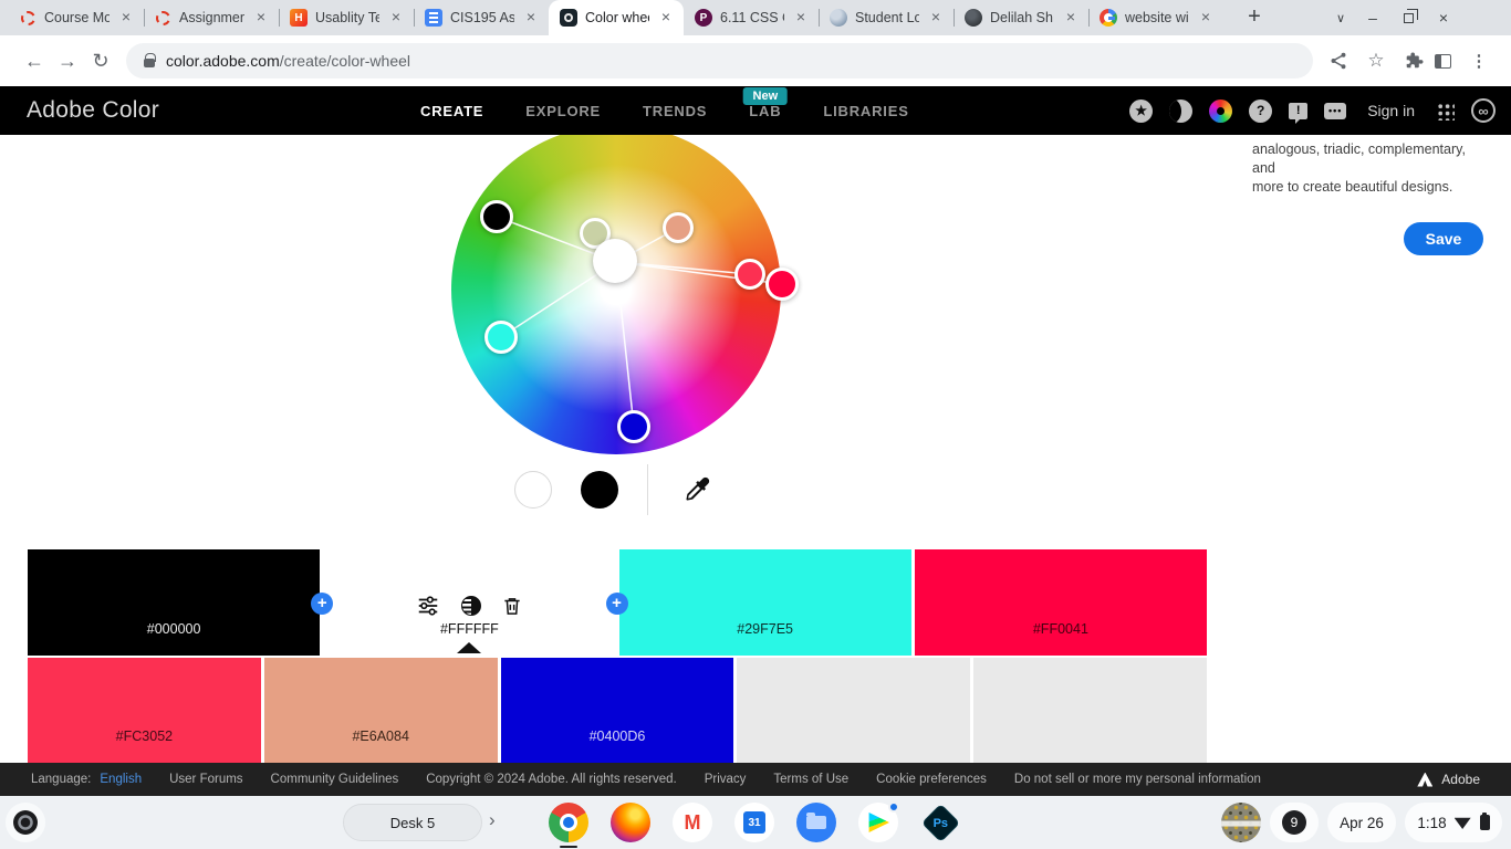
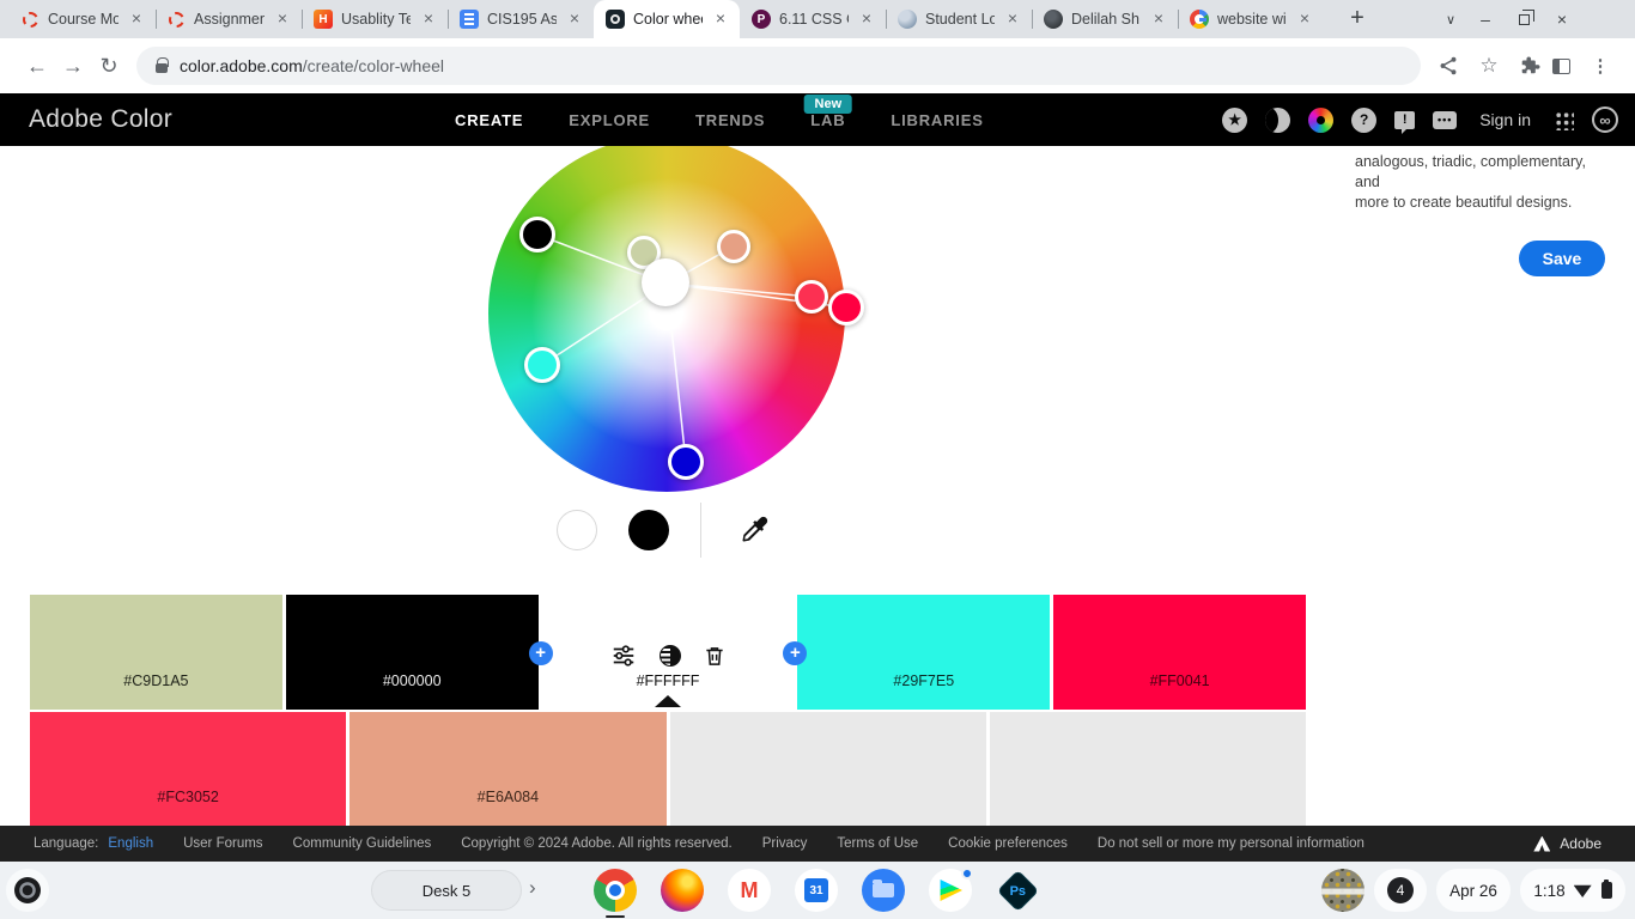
  Course Mo
  ×
  Assignmen
  ×
  H
  Usablity Te
  ×
  CIS195 As
  ×
  Color whe
  ×
  P
  6.11 CSS
  ×
  Student Lo
  ×
  Delilah Sh
  ×
  website wi
  ×
  +
  ∨
  –
  ×
  ←
  →
  ↻
  color.adobe.com/create/color-wheel
  ☆
  ⋮
  Adobe Color
  CREATE
  EXPLORE
  TRENDS
  LAB
  New
  LIBRARIES
  ★
  ?
  !
  •••
  Sign in
  ∞
  analogous, triadic, complementary, and
  more to create beautiful designs.
  Save
+ #C9D1A5
  #000000
  +
  +
  #FFFFFF
  #29F7E5
  #FF0041
  #FC3052
  #E6A084
- #0400D6
  Language:
  English
  User Forums
  Community Guidelines
  Copyright © 2024 Adobe. All rights reserved.
  Privacy
  Terms of Use
  Cookie preferences
  Do not sell or more my personal information
  Adobe
  Desk 5
  ›
  M
  31
- 9
+ 4
  Apr 26
  1:18
